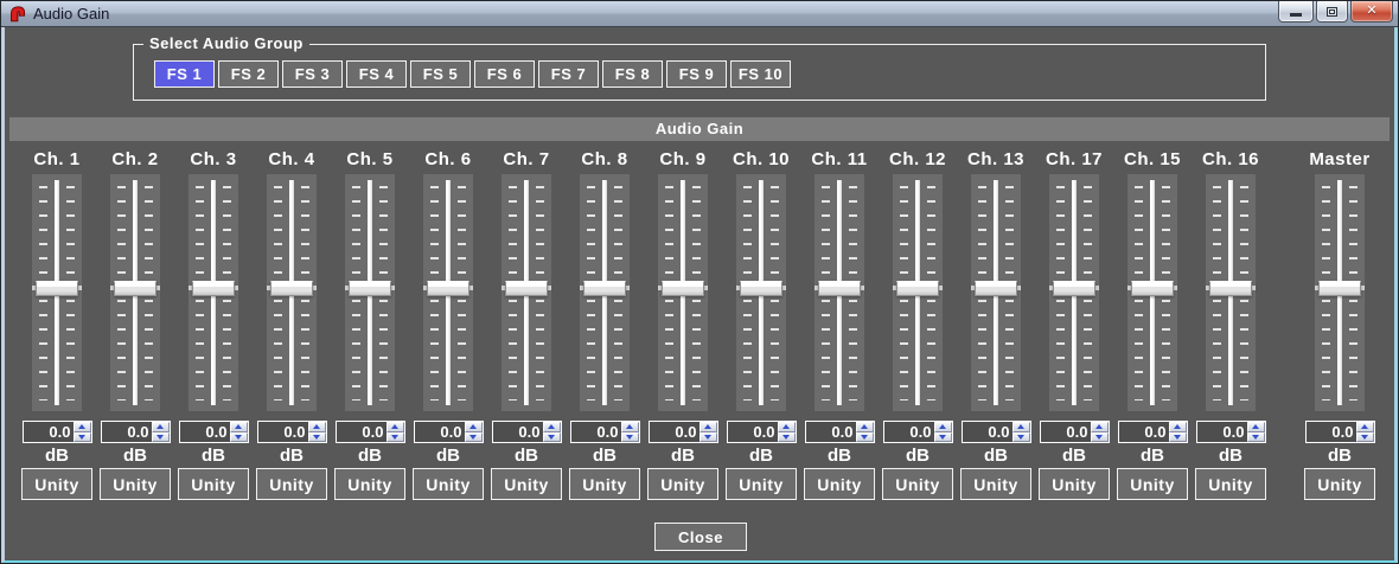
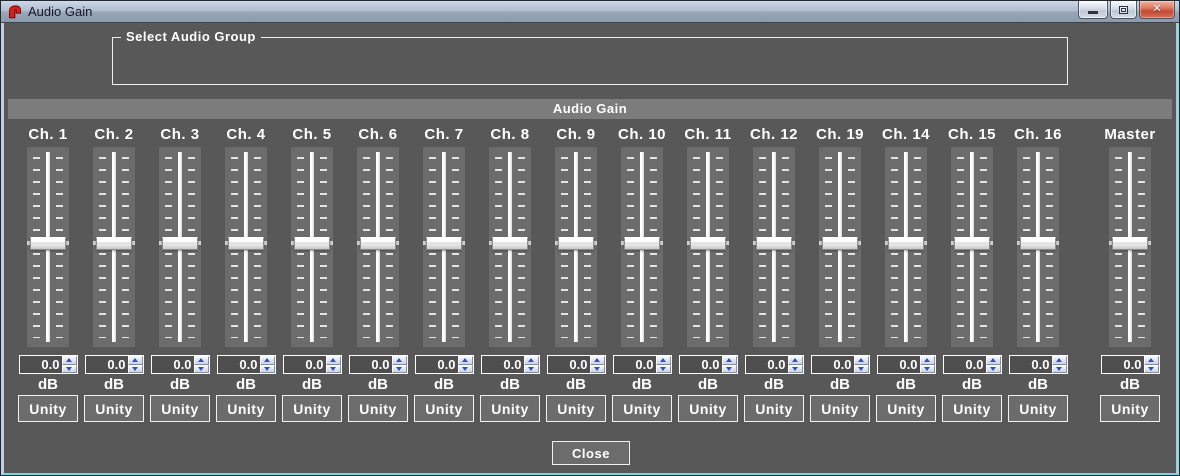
  Audio Gain
  ✕
  Select Audio Group
- FS 1
- FS 2
- FS 3
- FS 4
- FS 5
- FS 6
- FS 7
- FS 8
- FS 9
- FS 10
  Audio Gain
  Ch. 1
  0.0
  dB
  Unity
  Ch. 2
  0.0
  dB
  Unity
  Ch. 3
  0.0
  dB
  Unity
  Ch. 4
  0.0
  dB
  Unity
  Ch. 5
  0.0
  dB
  Unity
  Ch. 6
  0.0
  dB
  Unity
  Ch. 7
  0.0
  dB
  Unity
  Ch. 8
  0.0
  dB
  Unity
  Ch. 9
  0.0
  dB
  Unity
  Ch. 10
  0.0
  dB
  Unity
  Ch. 11
  0.0
  dB
  Unity
  Ch. 12
  0.0
  dB
  Unity
- Ch. 13
+ Ch. 19
  0.0
  dB
  Unity
- Ch. 17
+ Ch. 14
  0.0
  dB
  Unity
  Ch. 15
  0.0
  dB
  Unity
  Ch. 16
  0.0
  dB
  Unity
  Master
  0.0
  dB
  Unity
  Close
